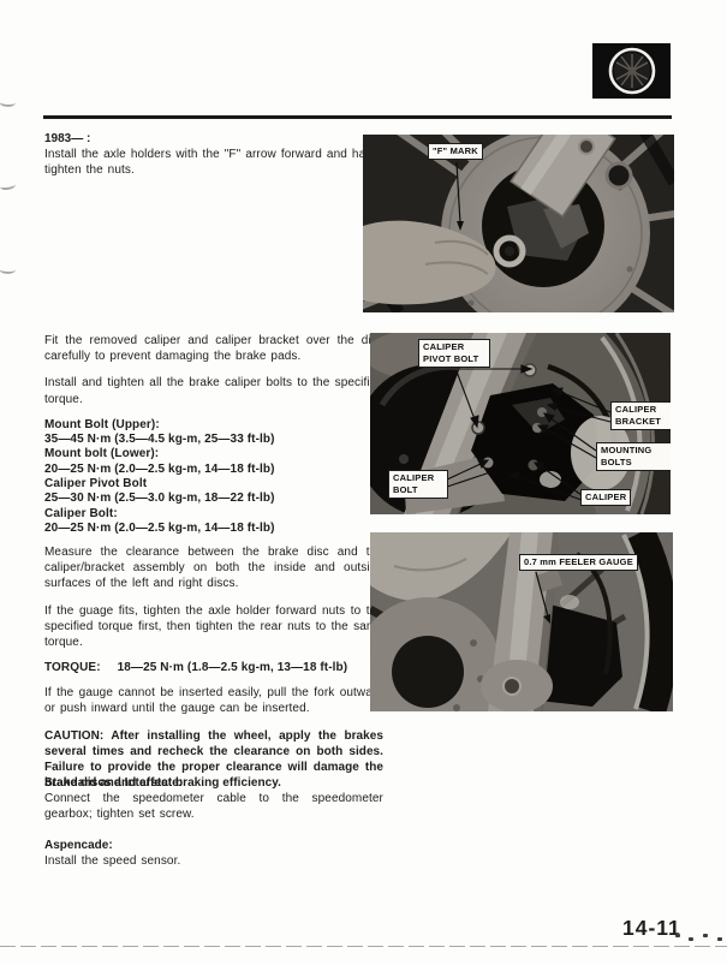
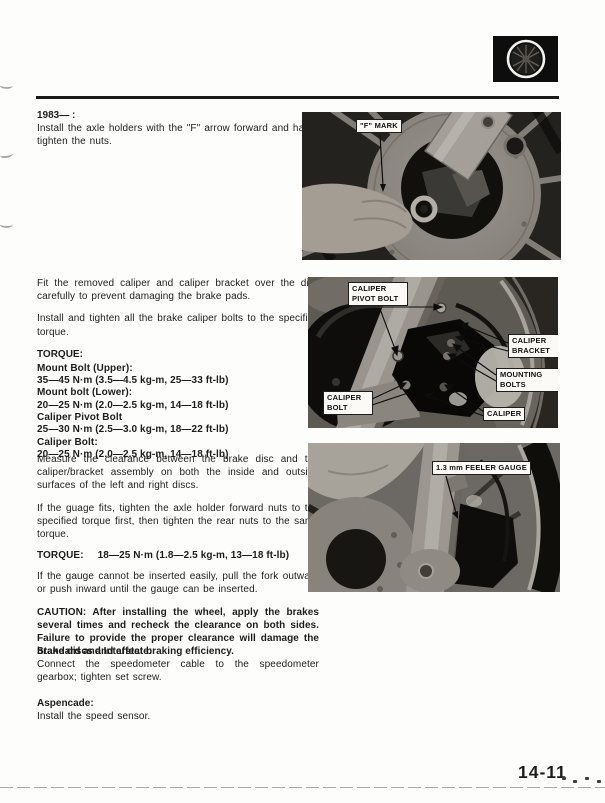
  1983— :
  Install the axle holders with the "F" arrow forward and htighten the nuts.
  Fit the removed caliper and caliper bracket over the d carefully to prevent damaging the brake pads.
  Install and tighten all the brake caliper bolts to the specifi torque.
+ TORQUE:
  Mount Bolt (Upper):
  35—45 N·m (3.5—4.5 kg-m, 25—33 ft-lb)
  Mount bolt (Lower):
  20—25 N·m (2.0—2.5 kg-m, 14—18 ft-lb)
  Caliper Pivot Bolt
  25—30 N·m (2.5—3.0 kg-m, 18—22 ft-lb)
  Caliper Bolt:
  20—25 N·m (2.0—2.5 kg-m, 14—18 ft-lb)
  Measure the clearance between the brake disc and t caliper/bracket assembly on both the inside and outsi surfaces of the left and right discs.
  If the guage fits, tighten the axle holder forward nuts to t specified torque first, then tighten the rear nuts to the sa torque.
  TORQUE: 18—25 N·m (1.8—2.5 kg-m, 13—18 ft-lb)
  If the gauge cannot be inserted easily, pull the fork outw or push inward until the gauge can be inserted.
  CAUTION: After installing the wheel, apply the brakes several times and recheck the clearance on both sides. Failure to provide the proper clearance will damage the brake discs and affect braking efficiency.
  Standard and Interstate:
  Connect the speedometer cable to the speedometer gearbox; tighten set screw.
  Aspencade:
  Install the speed sensor.
  "F" MARK
  CALIPER PIVOT BOLT
  CALIPER BRACKET
  MOUNTING BOLTS
  CALIPER BOLT
  CALIPER
- 0.7 mm FEELER GAUGE
+ 1.3 mm FEELER GAUGE
  14-11
